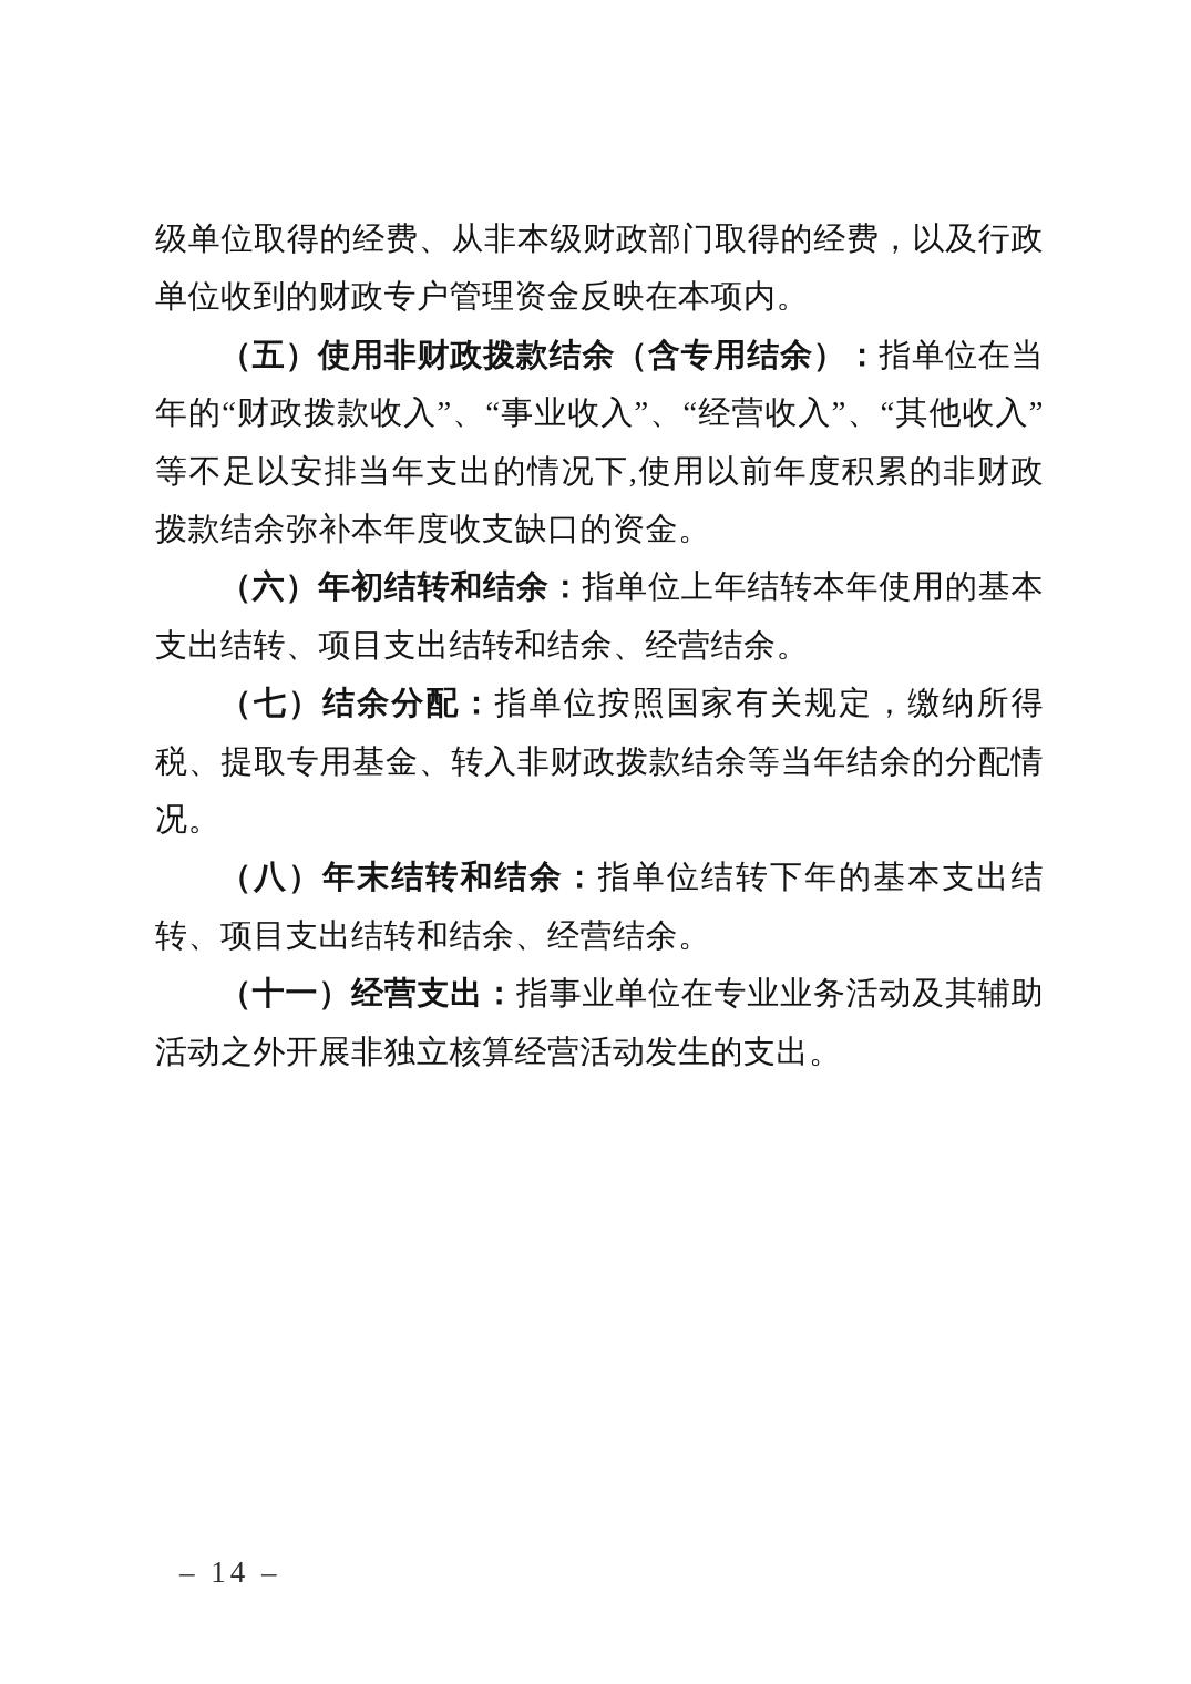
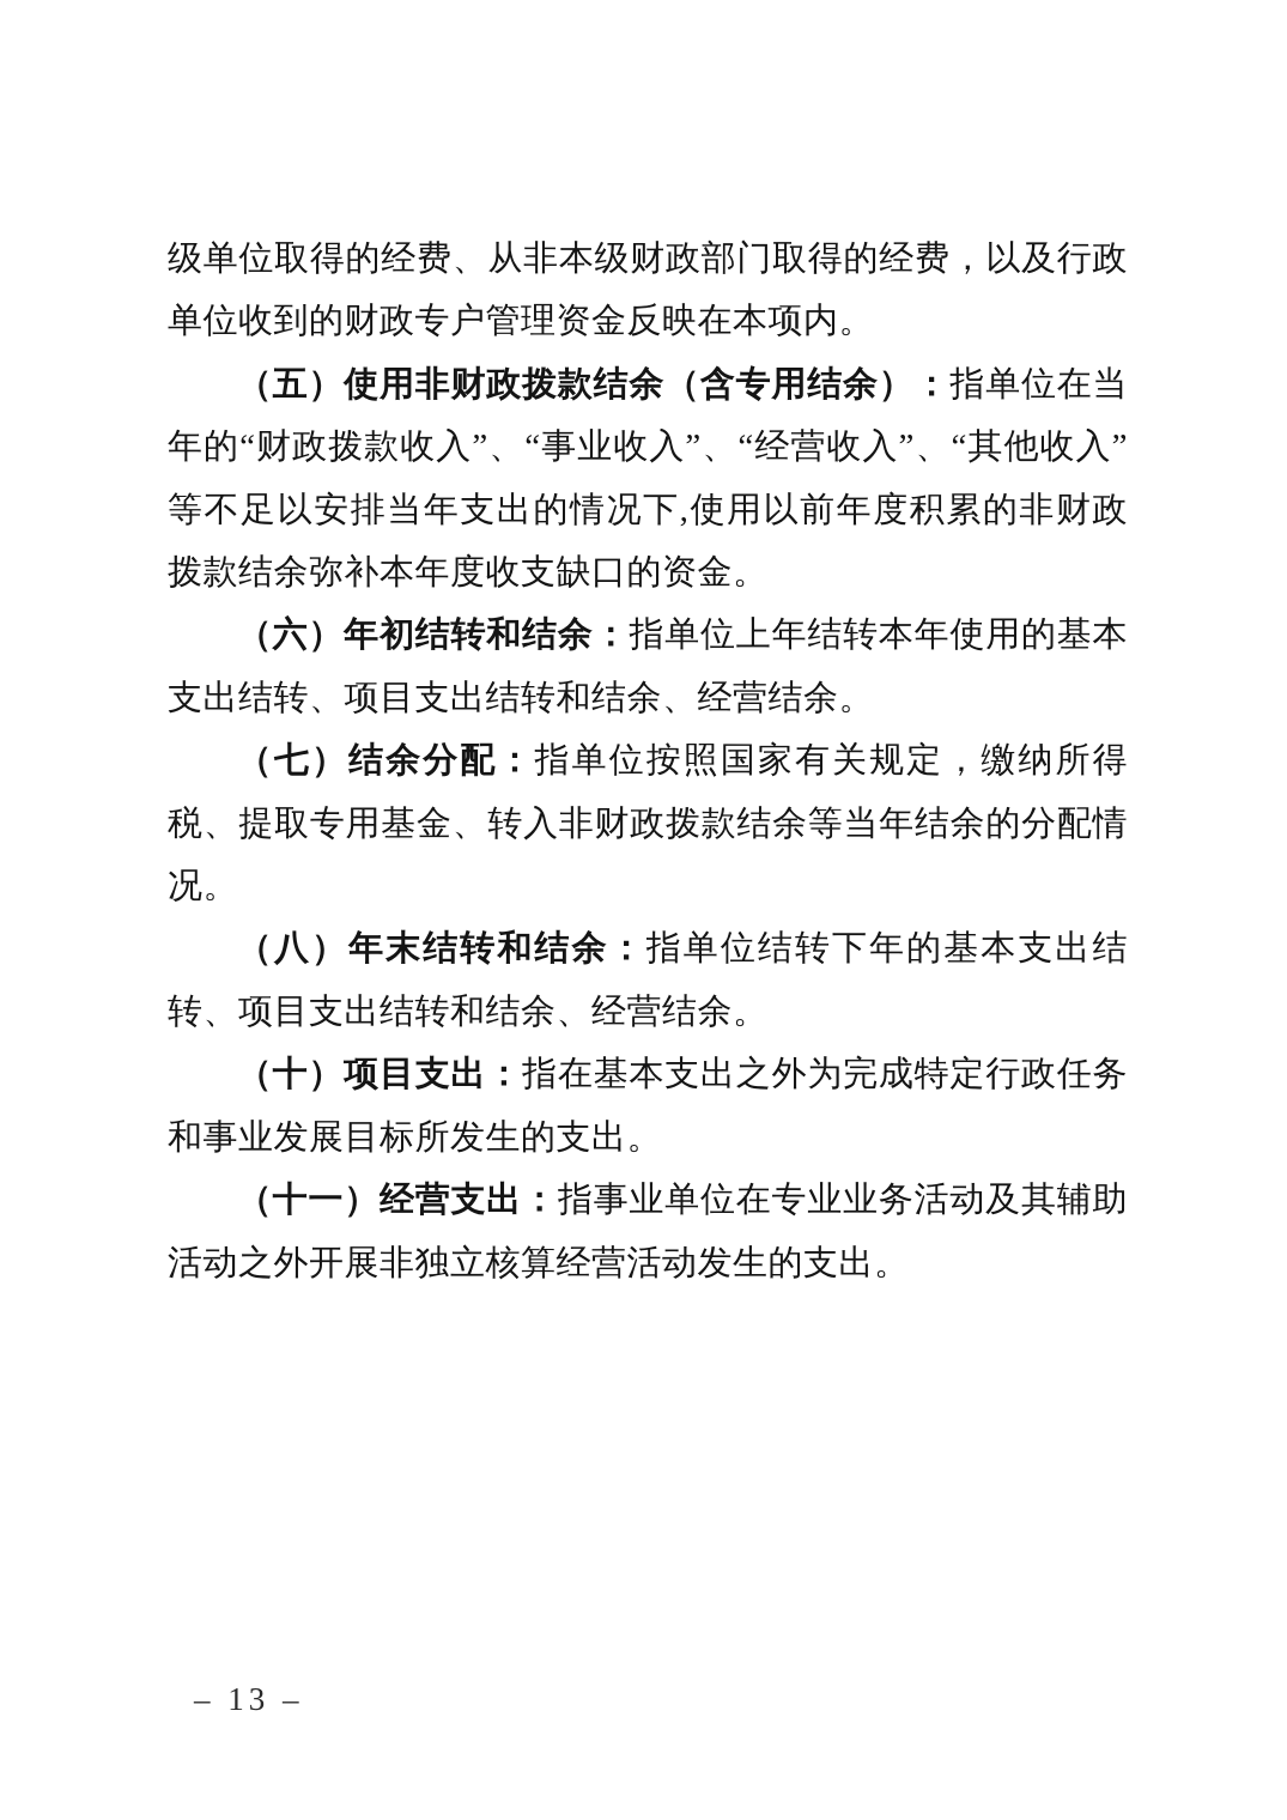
  级单位取得的经费、从非本级财政部门取得的经费，以及行政单位收到的财政专户管理资金反映在本项内。
  （五）使用非财政拨款结余（含专用结余）：指单位在当年的“财政拨款收入”、“事业收入”、“经营收入”、“其他收入”等不足以安排当年支出的情况下,使用以前年度积累的非财政拨款结余弥补本年度收支缺口的资金。
  （六）年初结转和结余：指单位上年结转本年使用的基本支出结转、项目支出结转和结余、经营结余。
  （七）结余分配：指单位按照国家有关规定，缴纳所得税、提取专用基金、转入非财政拨款结余等当年结余的分配情况。
  （八）年末结转和结余：指单位结转下年的基本支出结转、项目支出结转和结余、经营结余。
+ （十）项目支出：指在基本支出之外为完成特定行政任务和事业发展目标所发生的支出。
  （十一）经营支出：指事业单位在专业业务活动及其辅助活动之外开展非独立核算经营活动发生的支出。
- – 14 –
+ – 13 –
